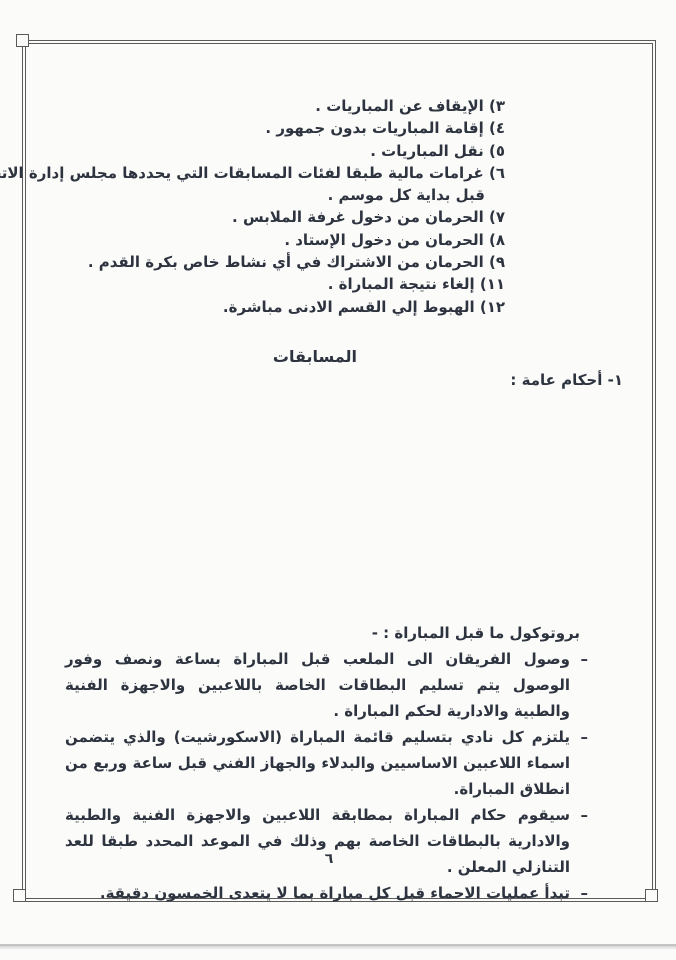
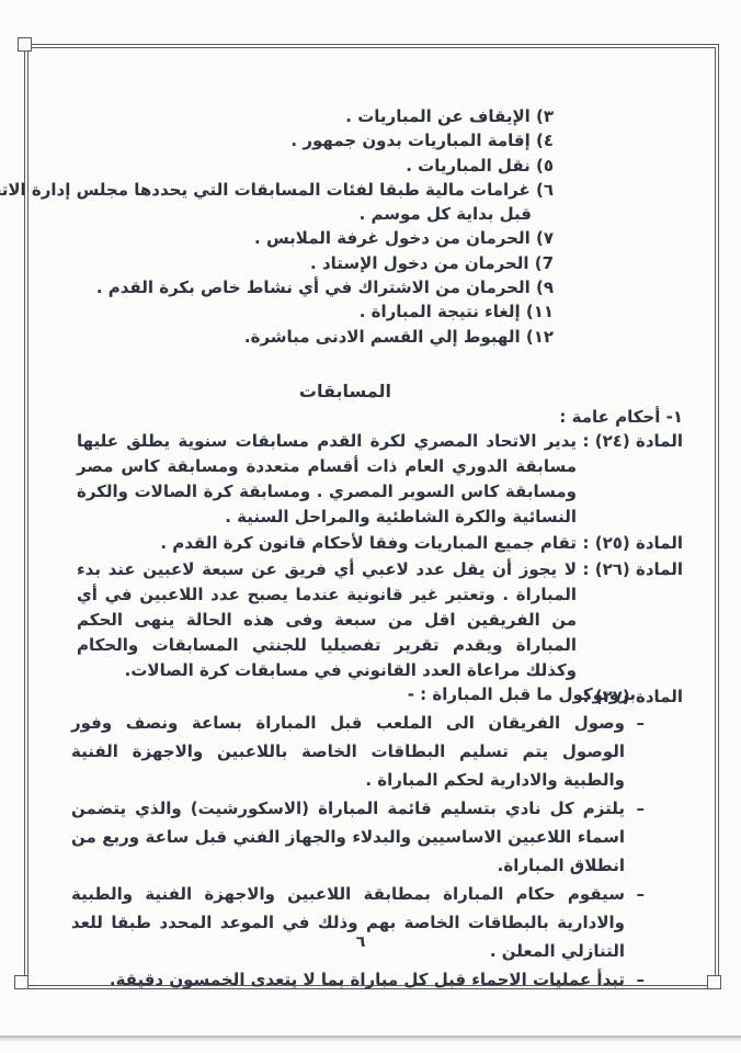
  ٣) الإيقاف عن المباريات .
  ٤) إقامة المباريات بدون جمهور .
  ٥) نقل المباريات .
  ٦) غرامات مالية طبقا لفئات المسابقات التي يحددها مجلس إدارة الات
  قبل بداية كل موسم .
  ٧) الحرمان من دخول غرفة الملابس .
- ٨) الحرمان من دخول الإستاد .
+ 7) الحرمان من دخول الإستاد .
  ٩) الحرمان من الاشتراك في أي نشاط خاص بكرة القدم .
  ١١) إلغاء نتيجة المباراة .
  ١٢) الهبوط إلي القسم الادنى مباشرة.
  المسابقات
  ١- أحكام عامة :
+ المادة (٢٤) :
+ يدير الاتحاد المصري لكرة القدم مسابقات سنوية يطلق عليها مسابقة الدوري العام ذات أقسام متعددة ومسابقة كاس مصر ومسابقة كاس السوبر المصري . ومسابقة كرة الصالات والكرة النسائية والكرة الشاطئية والمراحل السنية .
+ المادة (٢٥) :
+ تقام جميع المباريات وفقا لأحكام قانون كرة القدم .
+ المادة (٢٦) :
+ لا يجوز أن يقل عدد لاعبي أي فريق عن سبعة لاعبين عند بدء المباراة . وتعتبر غير قانونية عندما يصبح عدد اللاعبين في أي من الفريقين اقل من سبعة وفى هذه الحالة ينهى الحكم المباراة ويقدم تقرير تفصيليا للجنتي المسابقات والحكام وكذلك مراعاة العدد القانوني في مسابقات كرة الصالات.
+ المادة (٢٧) :
  بروتوكول ما قبل المباراة : -
  –
  وصول الفريقان الى الملعب قبل المباراة بساعة ونصف وفور الوصول يتم تسليم البطاقات الخاصة باللاعبين والاجهزة الفنية والطبية والادارية لحكم المباراة .
  –
  يلتزم كل نادي بتسليم قائمة المباراة (الاسكورشيت) والذي يتضمن اسماء اللاعبين الاساسيين والبدلاء والجهاز الفني قبل ساعة وربع من انطلاق المباراة.
  –
  سيقوم حكام المباراة بمطابقة اللاعبين والاجهزة الفنية والطبية والادارية بالبطاقات الخاصة بهم وذلك في الموعد المحدد طبقا للعد التنازلي المعلن .
  –
  تبدأ عمليات الاحماء قبل كل مباراة بما لا يتعدى الخمسون دقيقة.
  ٦
